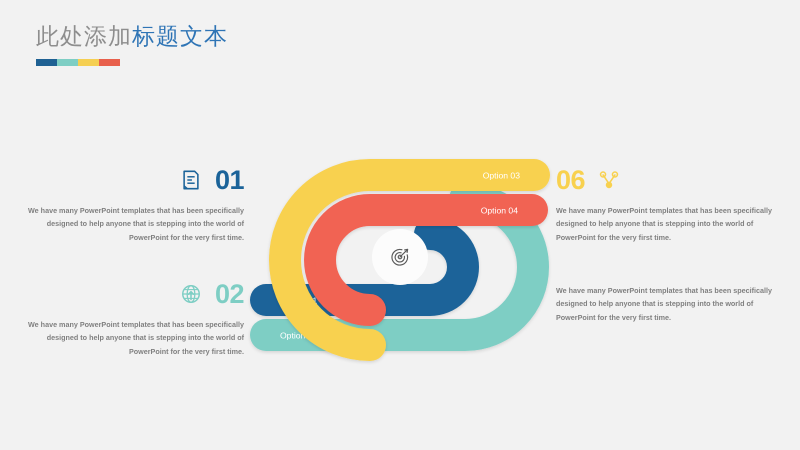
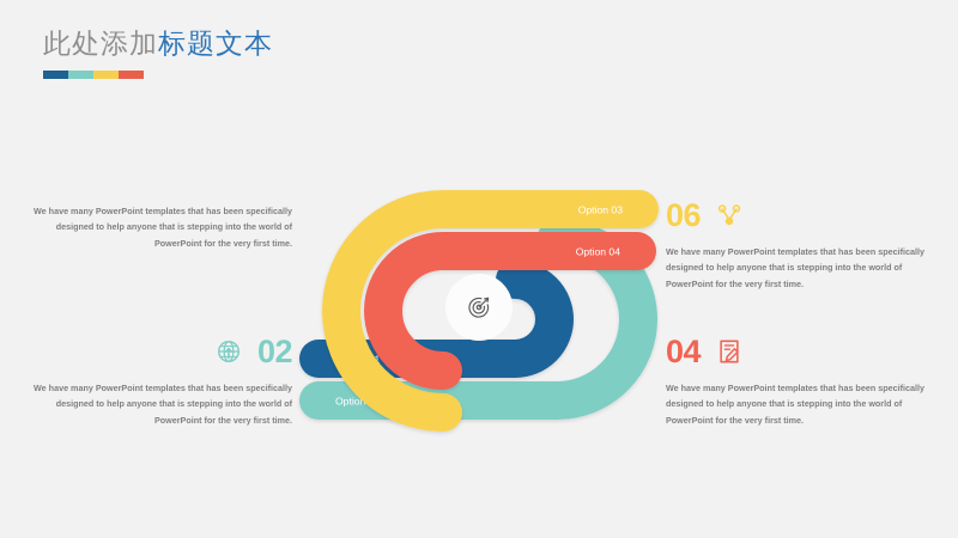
  此处添加标题文本
- 01
  We have many PowerPoint templates that has been specifically designed to help anyone that is stepping into the world of PowerPoint for the very first time.
  02
  We have many PowerPoint templates that has been specifically designed to help anyone that is stepping into the world of PowerPoint for the very first time.
  06
  We have many PowerPoint templates that has been specifically designed to help anyone that is stepping into the world of PowerPoint for the very first time.
+ 04
  We have many PowerPoint templates that has been specifically designed to help anyone that is stepping into the world of PowerPoint for the very first time.
  Option
  Option 03
  Option 04
